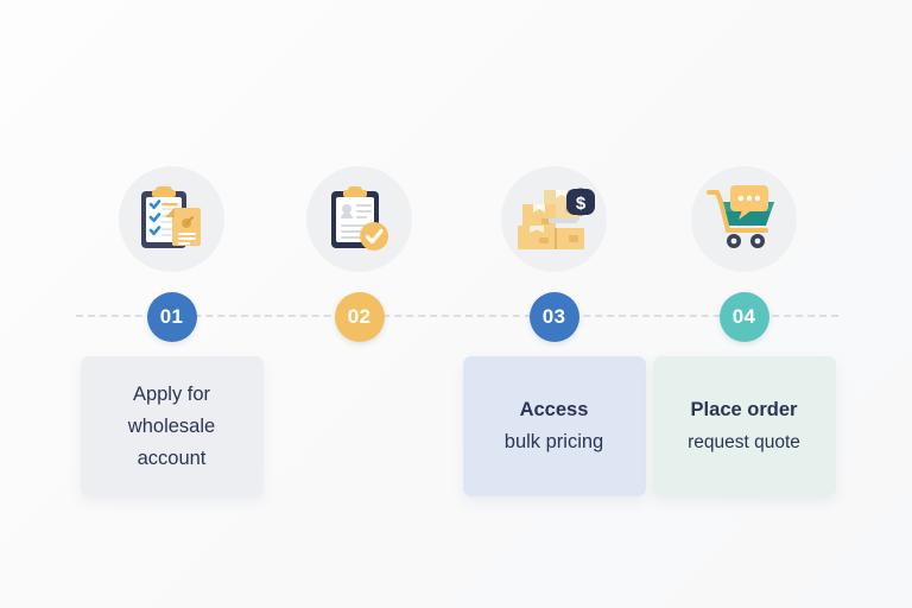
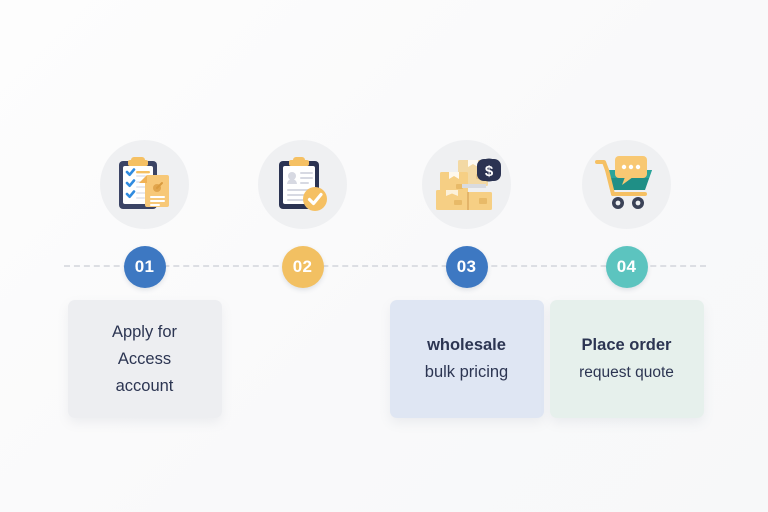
  01
  Apply for
- wholesale
+ Access
  account
  02
  $
  03
- Access
+ wholesale
  bulk pricing
  04
  Place order
  request quote
